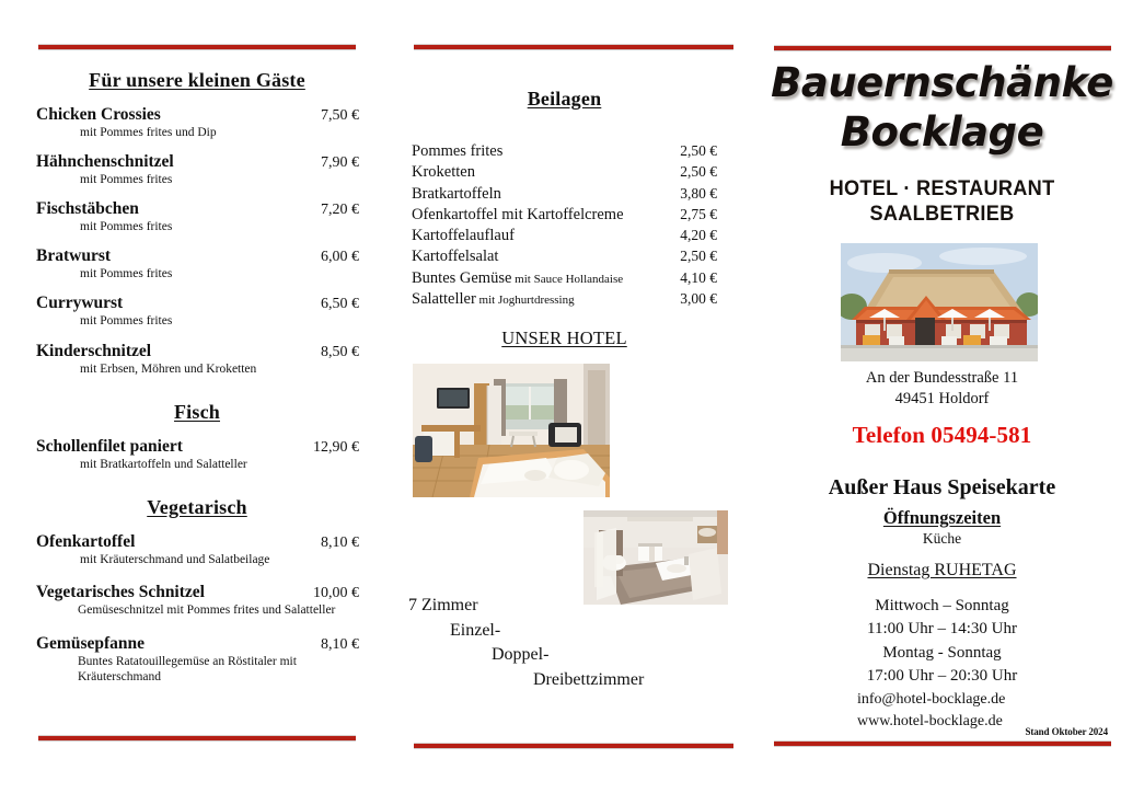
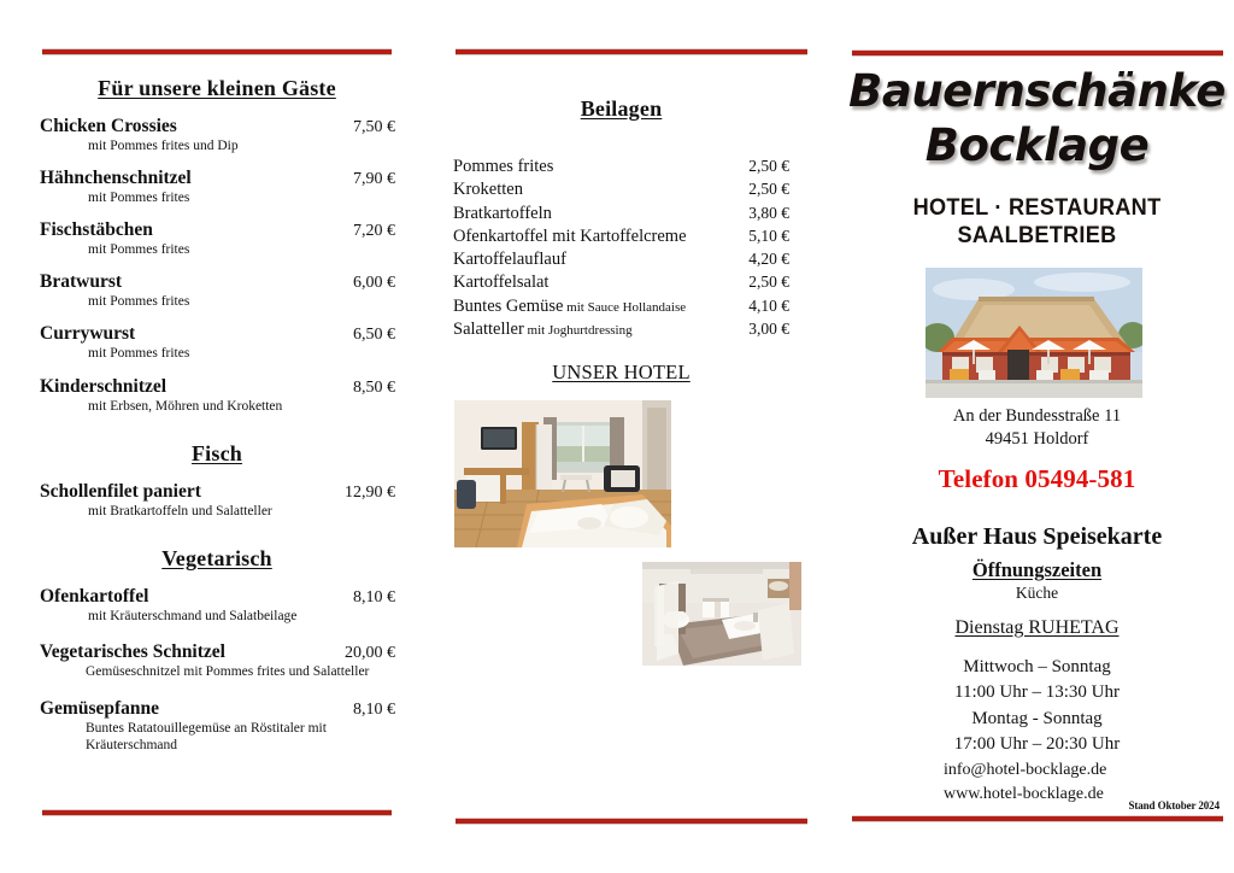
  Für unsere kleinen Gäste
  Chicken Crossies
  7,50 €
  mit Pommes frites und Dip
  Hähnchenschnitzel
  7,90 €
  mit Pommes frites
  Fischstäbchen
  7,20 €
  mit Pommes frites
  Bratwurst
  6,00 €
  mit Pommes frites
  Currywurst
  6,50 €
  mit Pommes frites
  Kinderschnitzel
  8,50 €
  mit Erbsen, Möhren und Kroketten
  Fisch
  Schollenfilet paniert
  12,90 €
  mit Bratkartoffeln und Salatteller
  Vegetarisch
  Ofenkartoffel
  8,10 €
  mit Kräuterschmand und Salatbeilage
  Vegetarisches Schnitzel
- 10,00 €
+ 20,00 €
  Gemüseschnitzel mit Pommes frites und Salatteller
  Gemüsepfanne
  8,10 €
  Buntes Ratatouillegemüse an Röstitaler mit Kräuterschmand
  Beilagen
  Pommes frites
  2,50 €
  Kroketten
  2,50 €
  Bratkartoffeln
  3,80 €
  Ofenkartoffel mit Kartoffelcreme
- 2,75 €
+ 5,10 €
  Kartoffelauflauf
  4,20 €
  Kartoffelsalat
  2,50 €
  Buntes Gemüse mit Sauce Hollandaise
  4,10 €
  Salatteller mit Joghurtdressing
  3,00 €
  UNSER HOTEL
- 7 Zimmer
- Einzel-
- Doppel-
- Dreibettzimmer
  Bauernschänke
  Bocklage
  HOTEL · RESTAURANT
  SAALBETRIEB
  An der Bundesstraße 11
  49451 Holdorf
  Telefon 05494-581
  Außer Haus Speisekarte
  Öffnungszeiten
  Küche
  Dienstag RUHETAG
  Mittwoch – Sonntag
- 11:00 Uhr – 14:30 Uhr
+ 11:00 Uhr – 13:30 Uhr
  Montag - Sonntag
  17:00 Uhr – 20:30 Uhr
  info@hotel-bocklage.de
  www.hotel-bocklage.de
  Stand Oktober 2024
